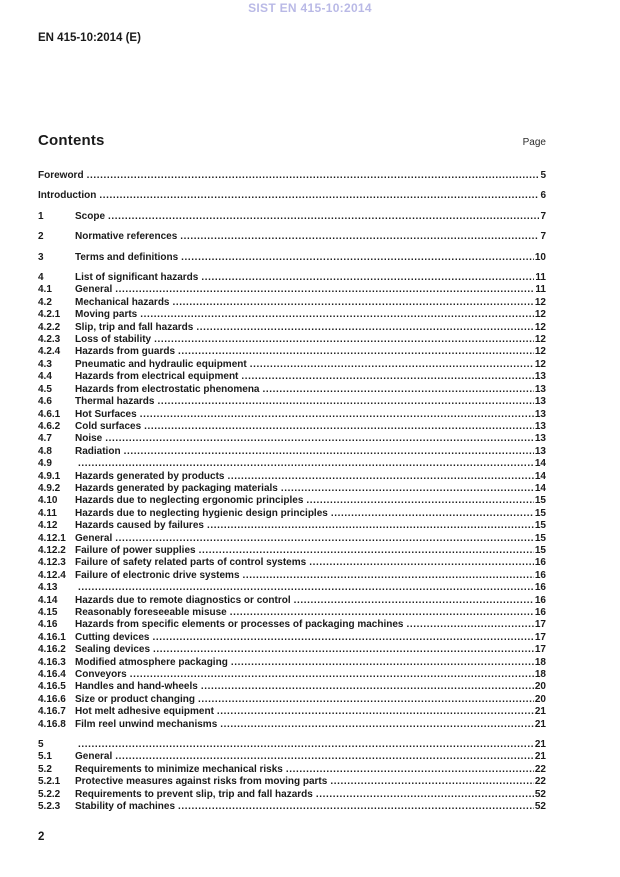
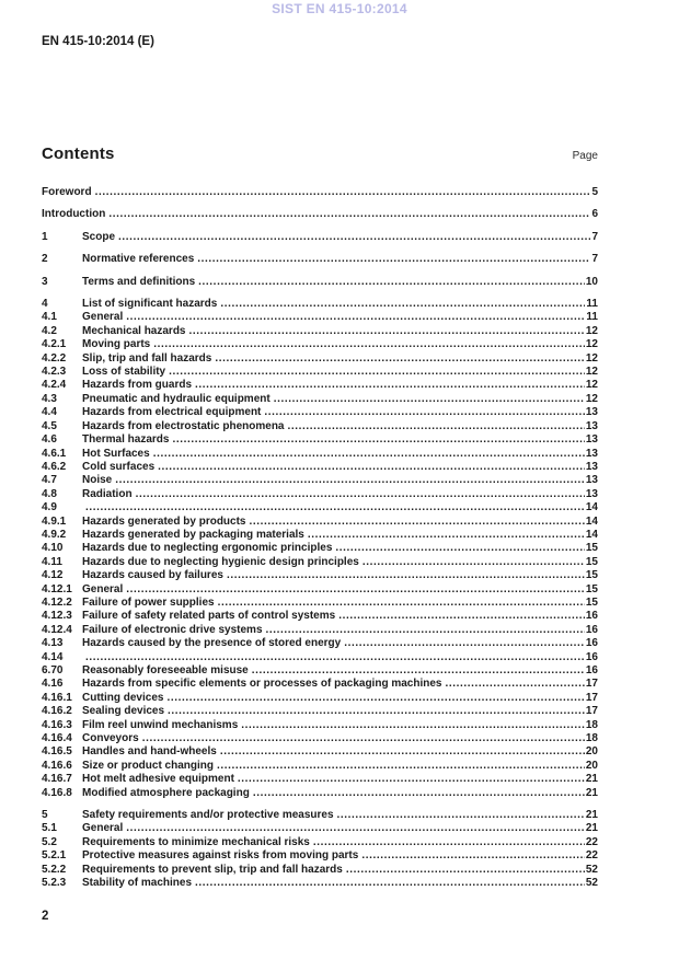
  SIST EN 415-10:2014
  EN 415-10:2014 (E)
  Contents
  Page
  Foreword
  5
  Introduction
  6
  1
  Scope
  7
  2
  Normative references
  7
  3
  Terms and definitions
  10
  4
  List of significant hazards
  11
  4.1
  General
  11
  4.2
  Mechanical hazards
  12
  4.2.1
  Moving parts
  12
  4.2.2
  Slip, trip and fall hazards
  12
  4.2.3
  Loss of stability
  12
  4.2.4
  Hazards from guards
  12
  4.3
  Pneumatic and hydraulic equipment
  12
  4.4
  Hazards from electrical equipment
  13
  4.5
  Hazards from electrostatic phenomena
  13
  4.6
  Thermal hazards
  13
  4.6.1
  Hot Surfaces
  13
  4.6.2
  Cold surfaces
  13
  4.7
  Noise
  13
  4.8
  Radiation
  13
  4.9
  14
  4.9.1
  Hazards generated by products
  14
  4.9.2
  Hazards generated by packaging materials
  14
  4.10
  Hazards due to neglecting ergonomic principles
  15
  4.11
  Hazards due to neglecting hygienic design principles
  15
  4.12
  Hazards caused by failures
  15
  4.12.1
  General
  15
  4.12.2
  Failure of power supplies
  15
  4.12.3
  Failure of safety related parts of control systems
  16
  4.12.4
  Failure of electronic drive systems
  16
  4.13
+ Hazards caused by the presence of stored energy
  16
  4.14
- Hazards due to remote diagnostics or control
  16
- 4.15
+ 6.70
  Reasonably foreseeable misuse
  16
  4.16
  Hazards from specific elements or processes of packaging machines
  17
  4.16.1
  Cutting devices
  17
  4.16.2
  Sealing devices
  17
  4.16.3
- Modified atmosphere packaging
+ Film reel unwind mechanisms
  18
  4.16.4
  Conveyors
  18
  4.16.5
  Handles and hand-wheels
  20
  4.16.6
  Size or product changing
  20
  4.16.7
  Hot melt adhesive equipment
  21
  4.16.8
- Film reel unwind mechanisms
+ Modified atmosphere packaging
  21
  5
+ Safety requirements and/or protective measures
  21
  5.1
  General
  21
  5.2
  Requirements to minimize mechanical risks
  22
  5.2.1
  Protective measures against risks from moving parts
  22
  5.2.2
  Requirements to prevent slip, trip and fall hazards
  52
  5.2.3
  Stability of machines
  52
  2
